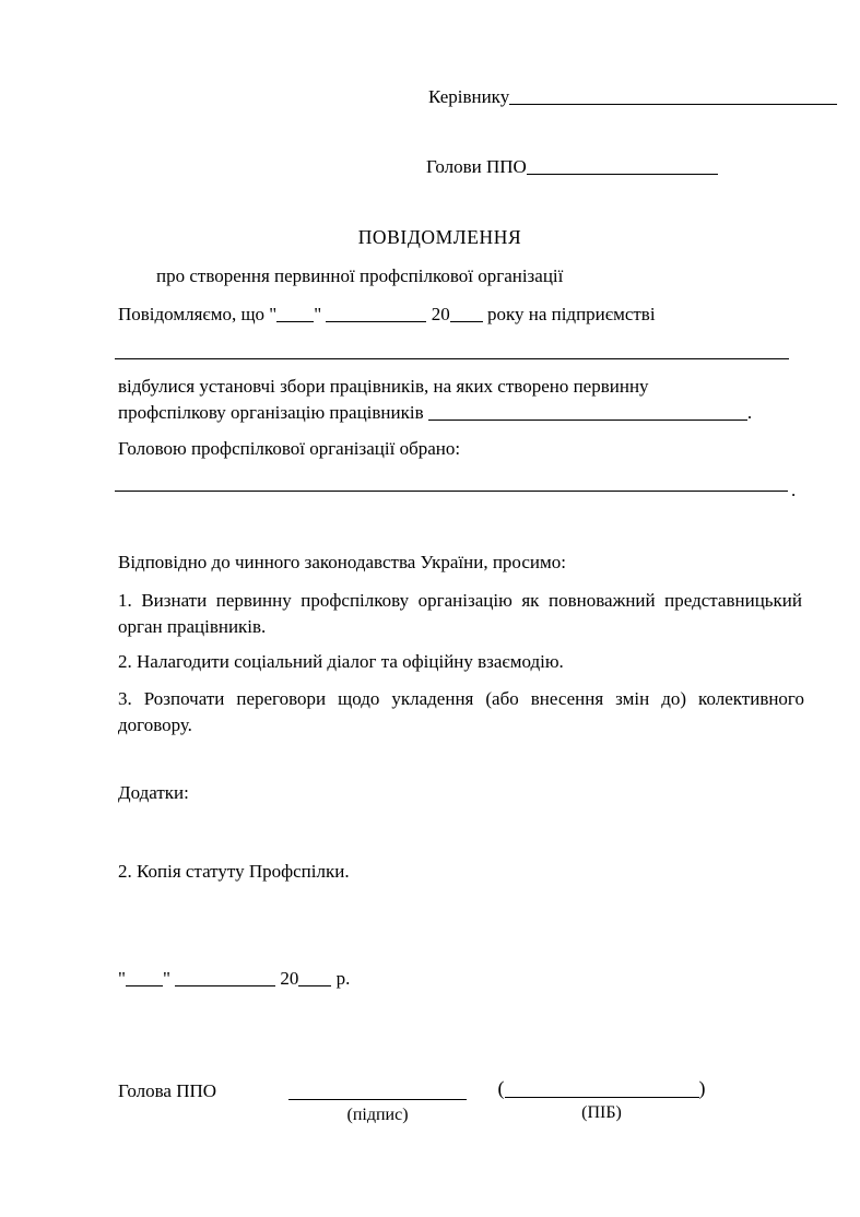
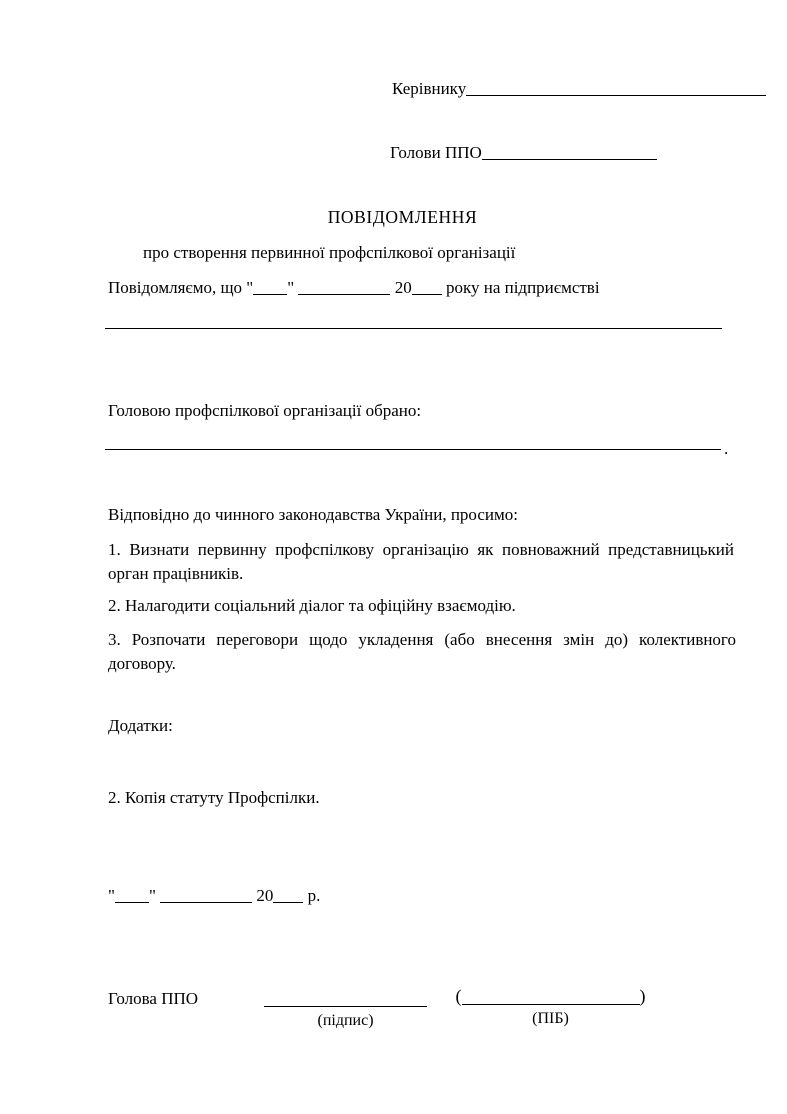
  Керівнику
  Голови ППО
  ПОВІДОМЛЕННЯ
  про створення первинної профспілкової організації
  Повідомляємо, що " " 20 року на підприємстві
- відбулися установчі збори працівників, на яких створено первинну
- профспілкову організацію працівників .
  Головою профспілкової організації обрано:
  .
  Відповідно до чинного законодавства України, просимо:
  1. Визнати первинну профспілкову організацію як повноважний представницький орган працівників.
  2. Налагодити соціальний діалог та офіційну взаємодію.
  3. Розпочати переговори щодо укладення (або внесення змін до) колективного договору.
  Додатки:
  2. Копія статуту Профспілки.
  " " 20 р.
  Голова ППО
  (підпис)
  (
  )
  (ПІБ)
